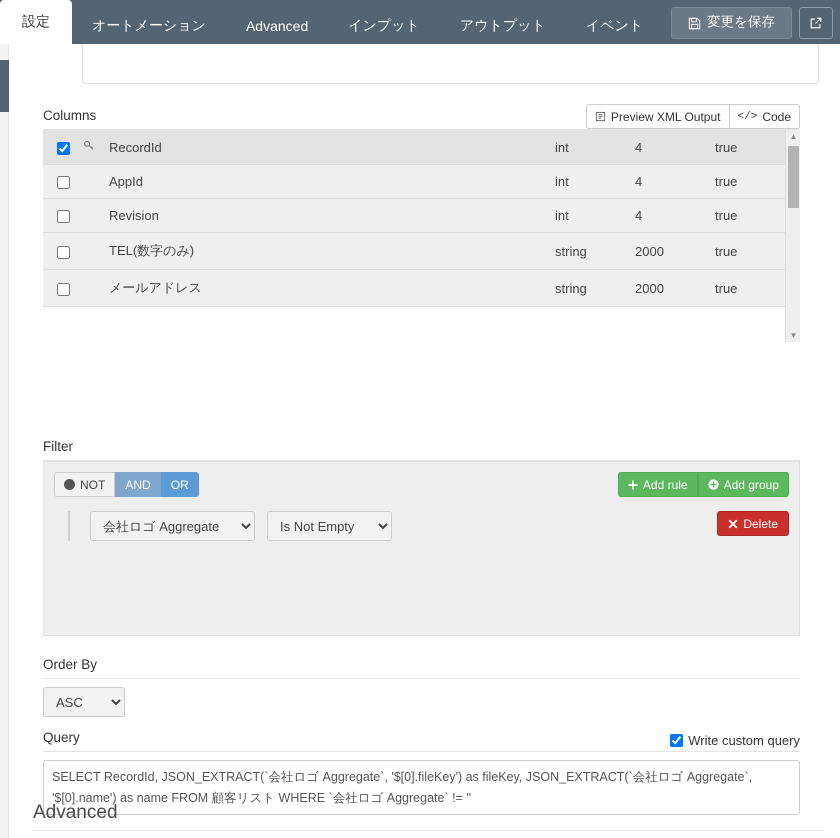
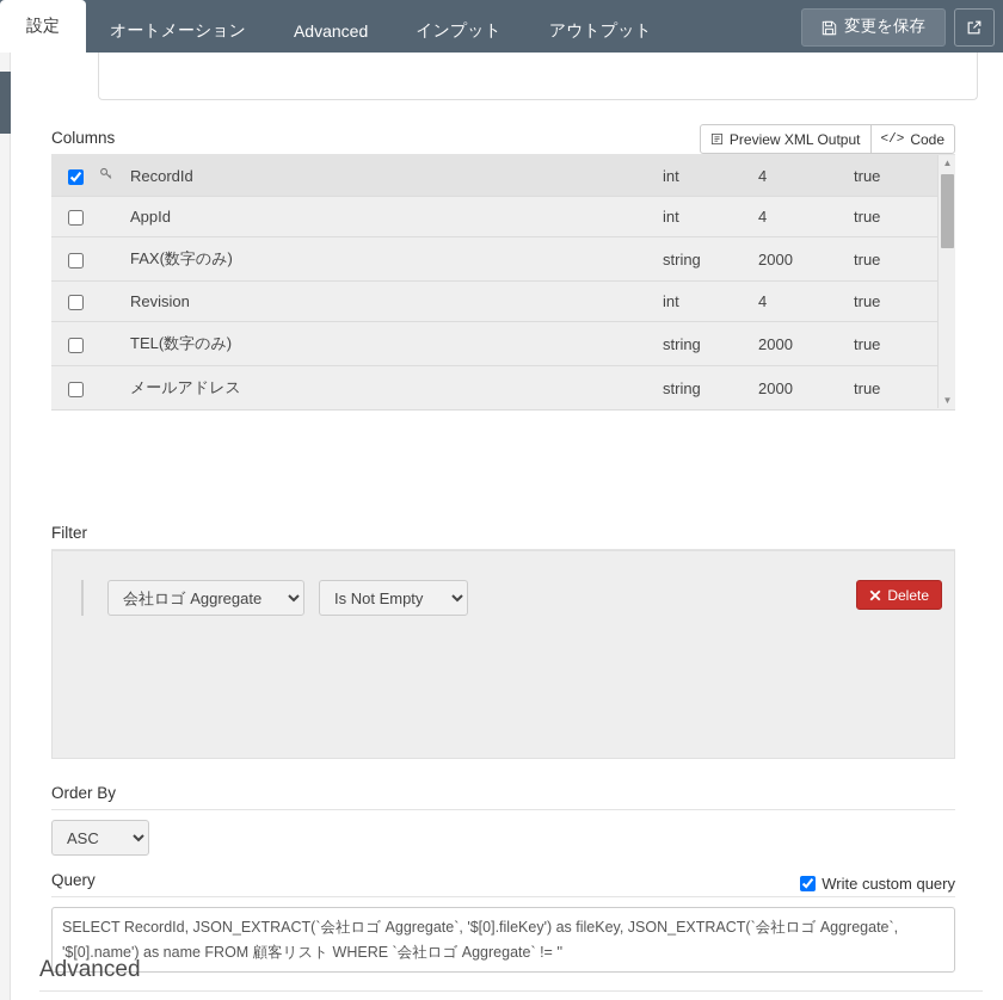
  設定
  オートメーション
  Advanced
  インプット
  アウトプット
- イベント
  変更を保存
  Columns
  Preview XML Output
  </>
  Code
  		RecordId	int	4	true
  		AppId	int	4	true
+ 		FAX(数字のみ)	string	2000	true
  		Revision	int	4	true
  		TEL(数字のみ)	string	2000	true
  		メールアドレス	string	2000	true
  ▲
  ▼
  Filter
- NOT
- AND
- OR
- Add rule
- Add group
  会社ロゴ Aggregate
  Is Not Empty
  Delete
  Order By
  ASC
  Query
  Write custom query
  Advanced
